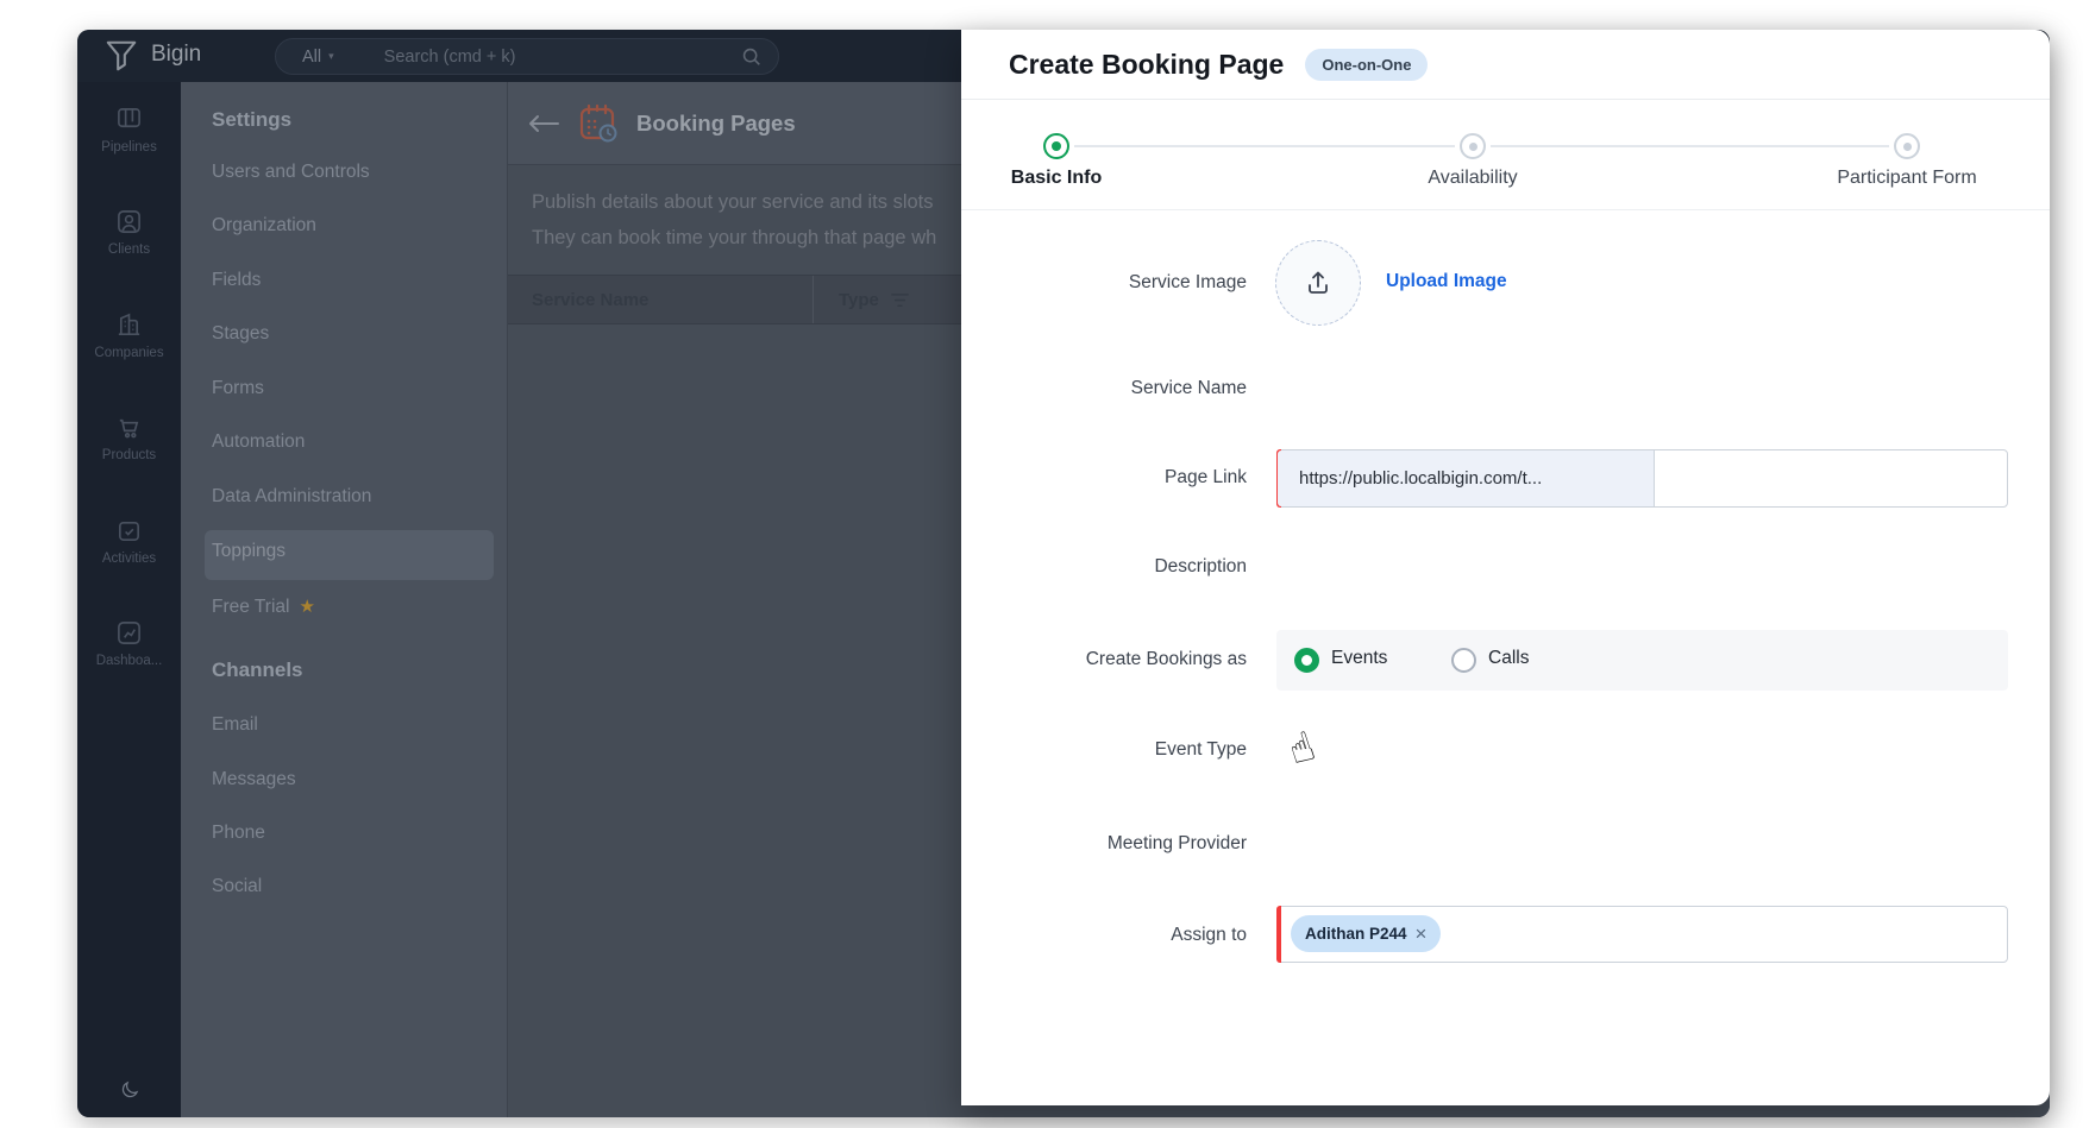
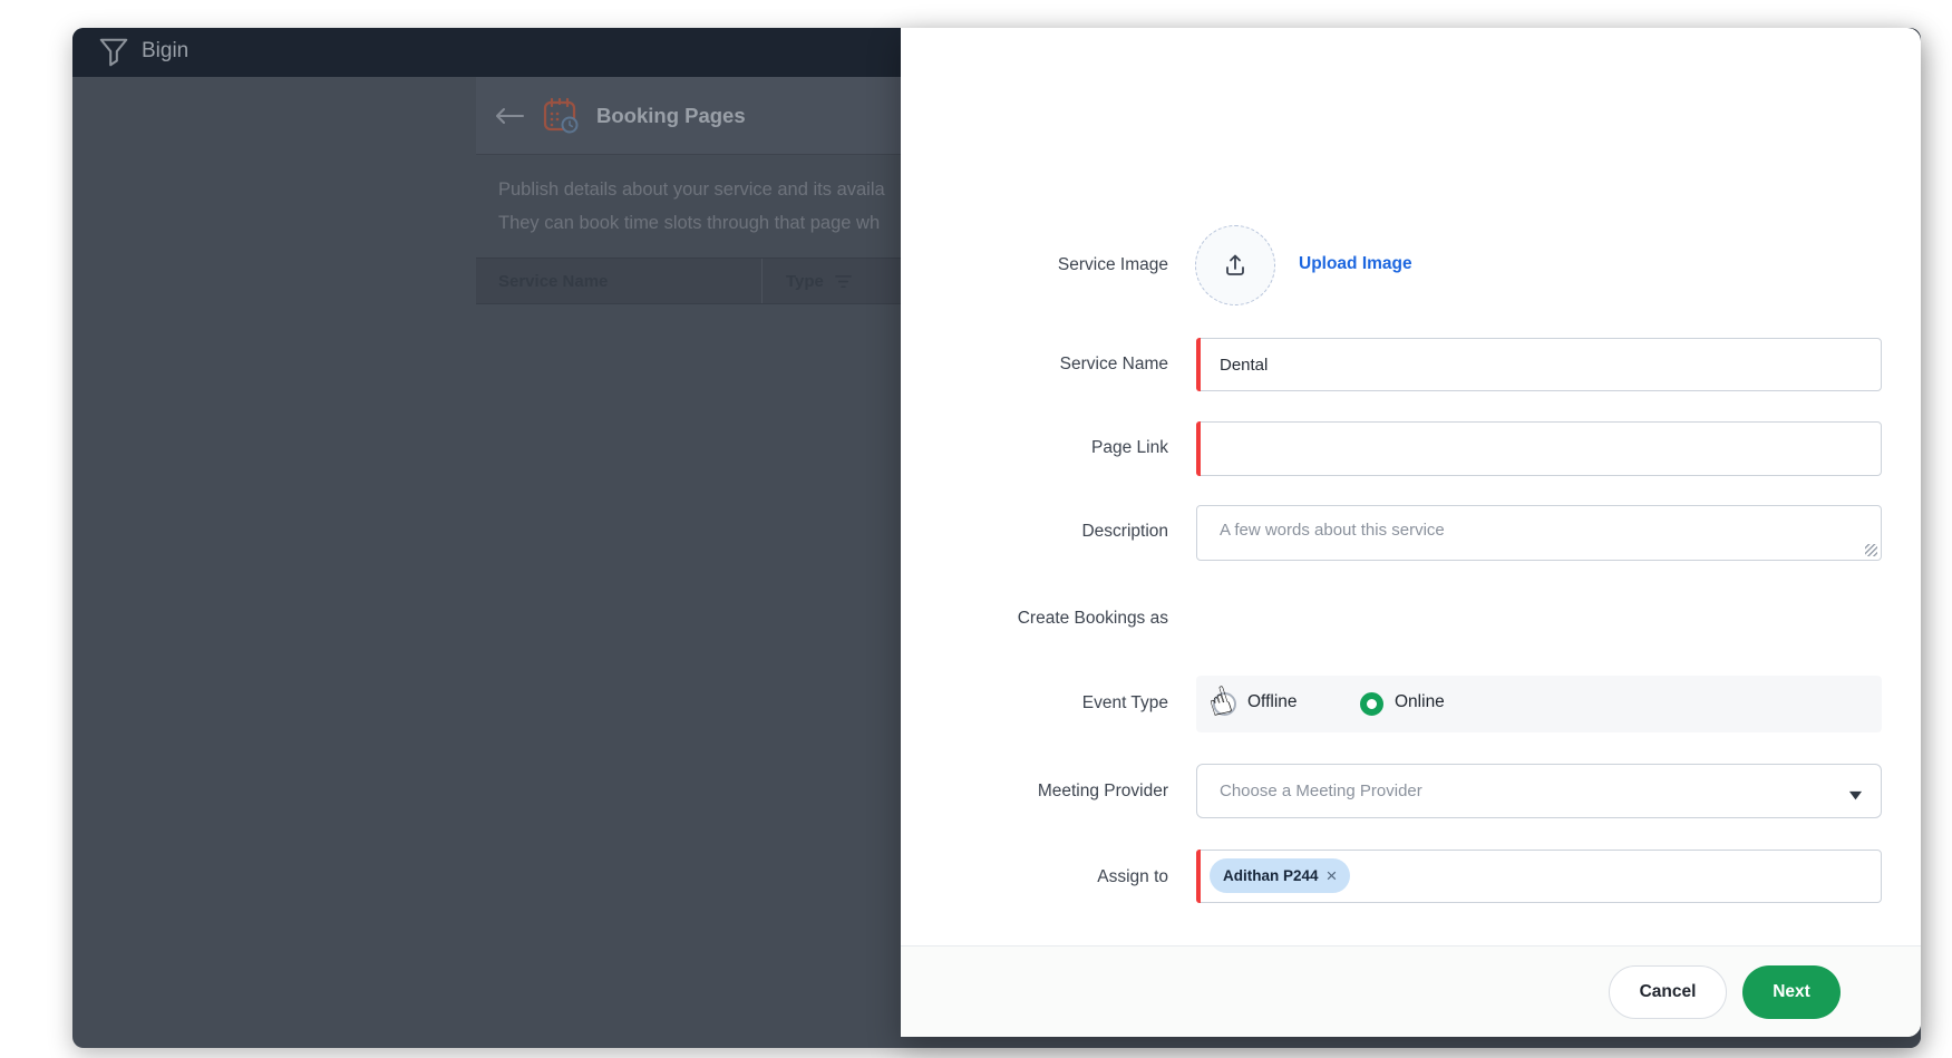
  Bigin
- All
- ▾
- Search (cmd + k)
- Pipelines
- Clients
- Companies
- Products
- Activities
- Dashboa...
- Settings
- Users and Controls
- Organization
- Fields
- Stages
- Forms
- Automation
- Data Administration
- Toppings
- Free Trial ★
- Channels
- Email
- Messages
- Phone
- Social
  Booking Pages
- Publish details about your service and its slots
+ Publish details about your service and its availa
- They can book time your through that page wh
+ They can book time slots through that page wh
- Create Booking Page
- One-on-One
- Basic Info
- Availability
- Participant Form
  Service Image
  Upload Image
  Service Name
+ Dental
  Page Link
- https://public.localbigin.com/t...
  Description
+ A few words about this service
  Create Bookings as
- Events
- Calls
  Event Type
+ Offline
+ Online
  Meeting Provider
+ Choose a Meeting Provider
  Assign to
  Adithan P244
  ×
+ Cancel
+ Next
